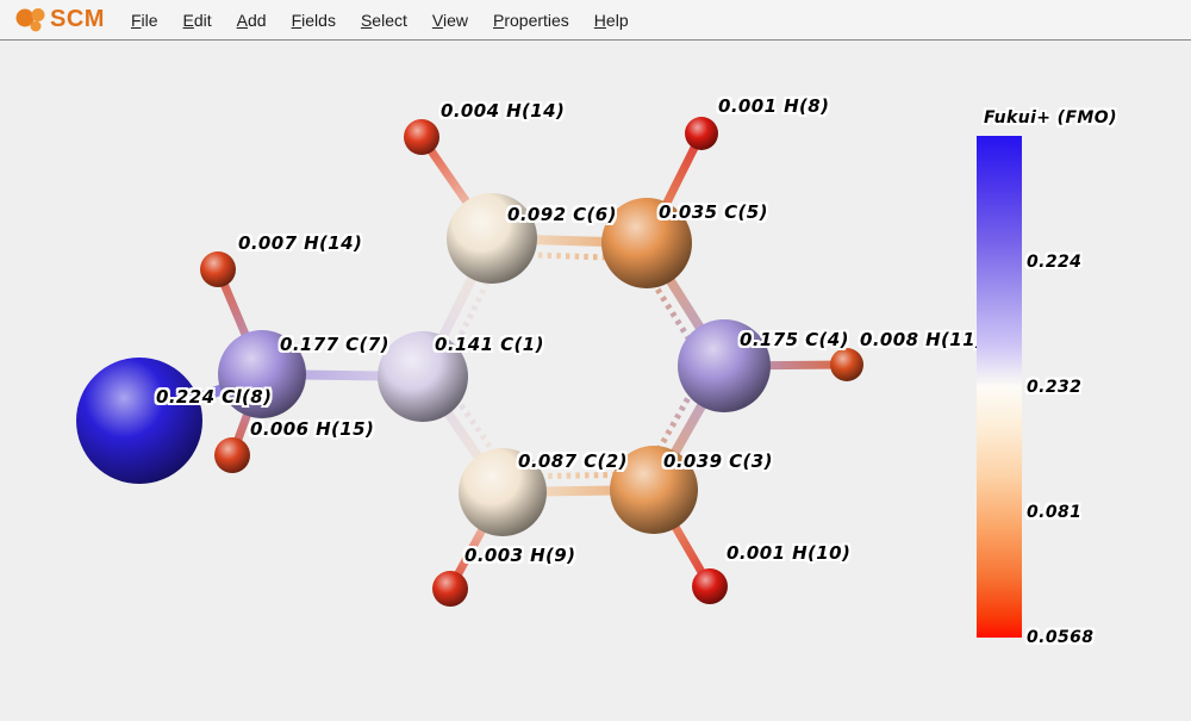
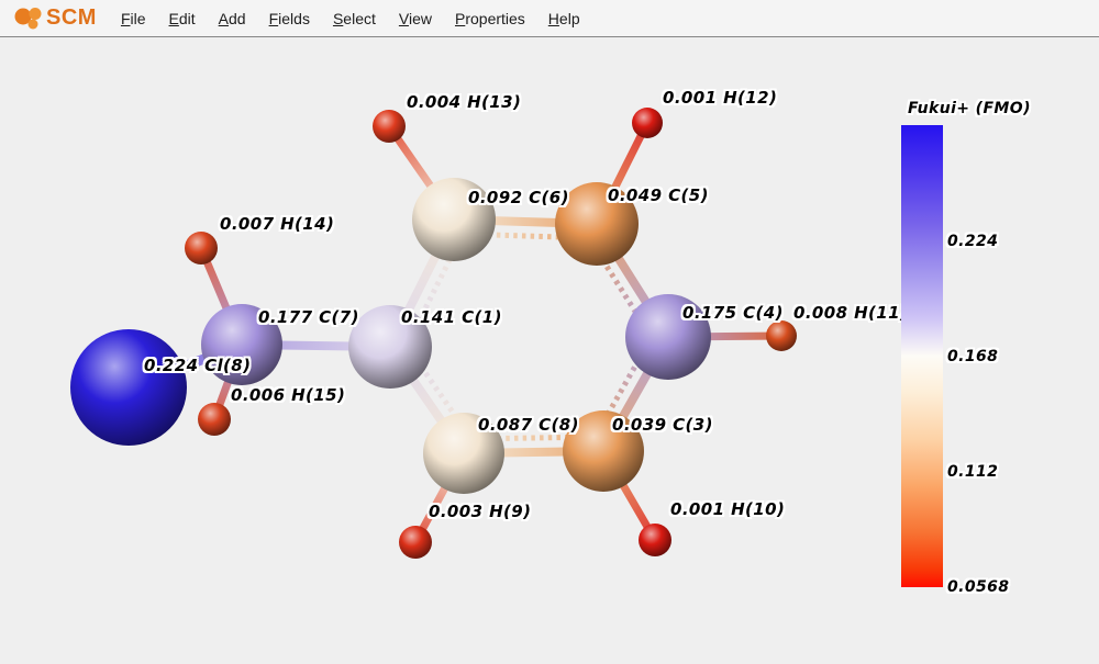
  SCM
  File
  Edit
  Add
  Fields
  Select
  View
  Properties
  Help
  0.224 Cl(8)
  0.007 H(14)
  0.006 H(15)
- 0.004 H(14)
+ 0.004 H(13)
- 0.001 H(8)
+ 0.001 H(12)
  0.008 H(11
  0.003 H(9)
  0.001 H(10)
  0.092 C(6)
- 0.035 C(5)
+ 0.049 C(5)
  0.141 C(1)
  0.175 C(4)
- 0.087 C(2)
+ 0.087 C(8)
  0.039 C(3)
  0.177 C(7)
  Fukui+ (FMO)
  0.224
- 0.232
+ 0.168
- 0.081
+ 0.112
  0.0568
